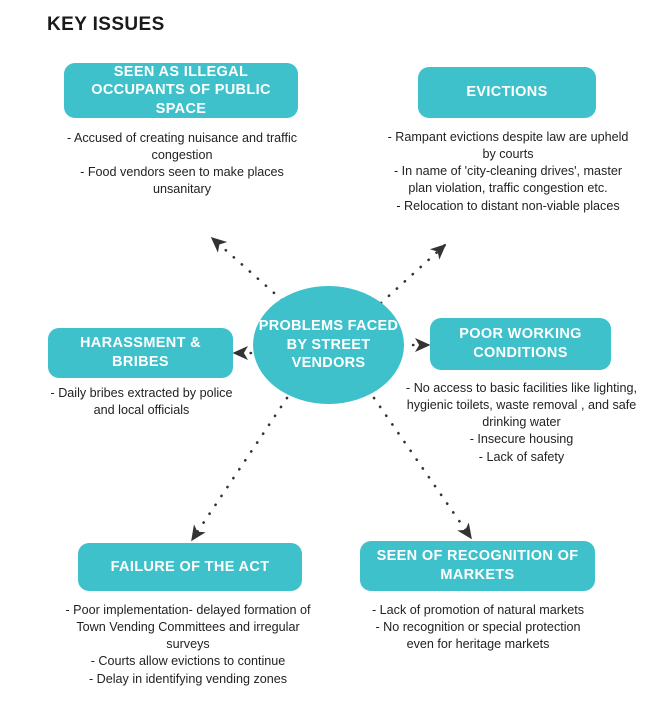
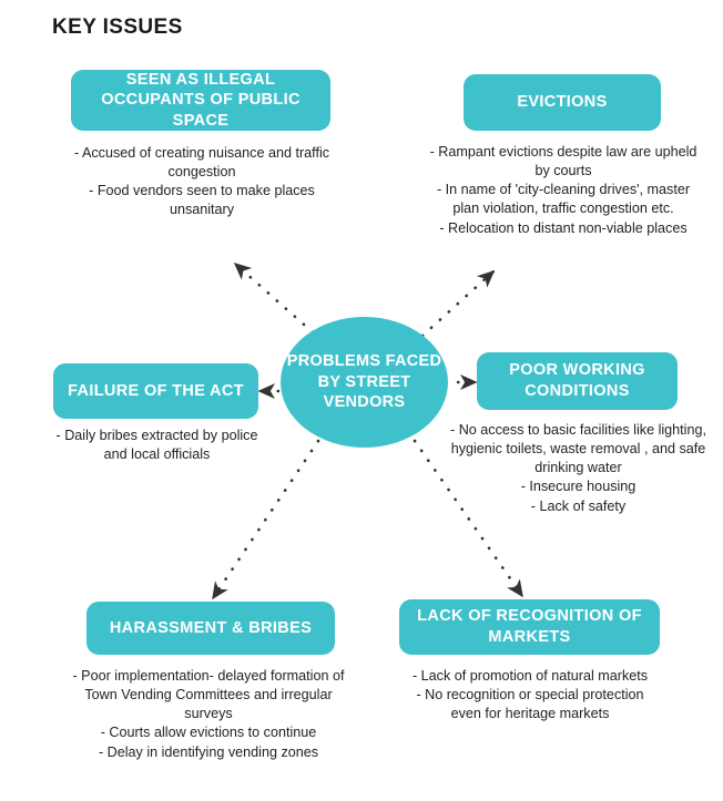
  KEY ISSUES
  PROBLEMS FACED BY STREET VENDORS
  SEEN AS ILLEGAL OCCUPANTS OF PUBLIC SPACE
  - Accused of creating nuisance and traffic congestion
  - Food vendors seen to make places unsanitary
  EVICTIONS
  - Rampant evictions despite law are upheld by courts
  - In name of 'city-cleaning drives', master plan violation, traffic congestion etc.
  - Relocation to distant non-viable places
- HARASSMENT & BRIBES
+ FAILURE OF THE ACT
  - Daily bribes extracted by police and local officials
  POOR WORKING CONDITIONS
  - No access to basic facilities like lighting, hygienic toilets, waste removal , and safe drinking water
  - Insecure housing
  - Lack of safety
- FAILURE OF THE ACT
+ HARASSMENT & BRIBES
  - Poor implementation- delayed formation of Town Vending Committees and irregular surveys
  - Courts allow evictions to continue
  - Delay in identifying vending zones
- SEEN OF RECOGNITION OF MARKETS
+ LACK OF RECOGNITION OF MARKETS
  - Lack of promotion of natural markets
  - No recognition or special protection even for heritage markets
